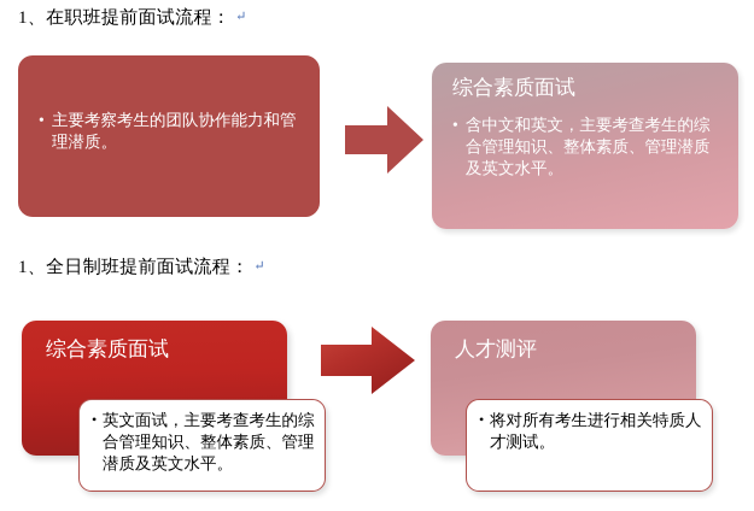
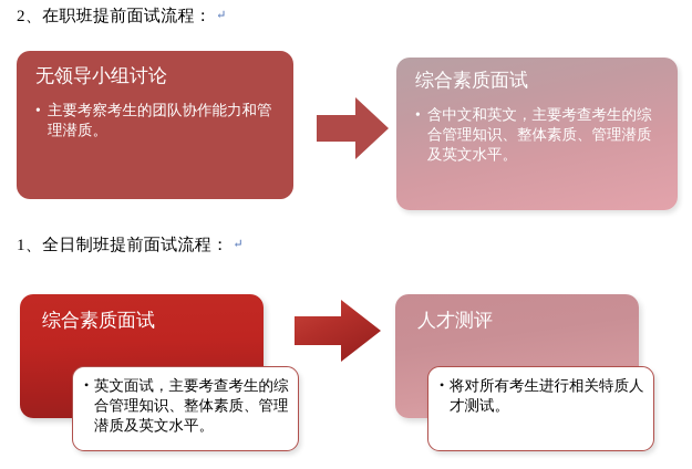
- 1、在职班提前面试流程： ↵
+ 2、在职班提前面试流程： ↵
+ 无领导小组讨论
  •
  主要考察考生的团队协作能力和管理潜质。
  综合素质面试
  •
  含中文和英文，主要考查考生的综合管理知识、整体素质、管理潜质及英文水平。
  1、全日制班提前面试流程： ↵
  综合素质面试
  人才测评
  •
  英文面试，主要考查考生的综合管理知识、整体素质、管理潜质及英文水平。
  •
  将对所有考生进行相关特质人才测试。
